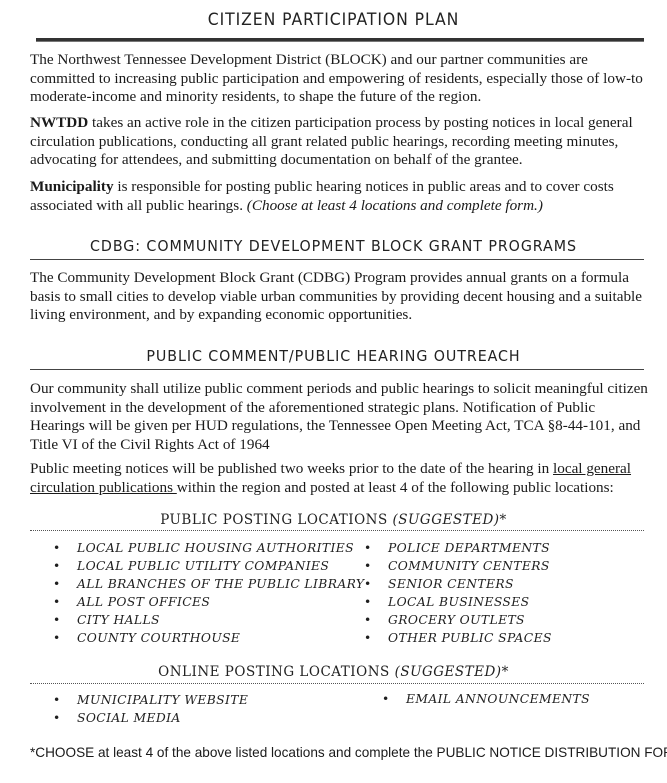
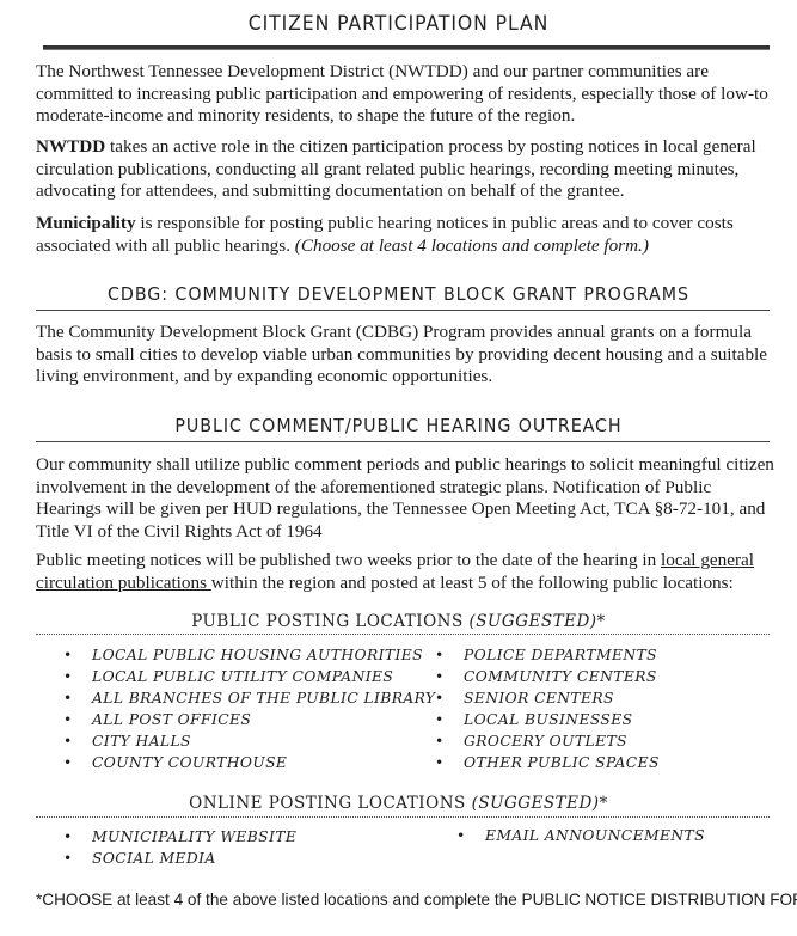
  CITIZEN PARTICIPATION PLAN
- The Northwest Tennessee Development District (BLOCK) and our partner communities are committed to increasing public participation and empowering of residents, especially those of low-to moderate-income and minority residents, to shape the future of the region.
+ The Northwest Tennessee Development District (NWTDD) and our partner communities are committed to increasing public participation and empowering of residents, especially those of low-to moderate-income and minority residents, to shape the future of the region.
  NWTDD takes an active role in the citizen participation process by posting notices in local general circulation publications, conducting all grant related public hearings, recording meeting minutes, advocating for attendees, and submitting documentation on behalf of the grantee.
  Municipality is responsible for posting public hearing notices in public areas and to cover costs associated with all public hearings. (Choose at least 4 locations and complete form.)
  CDBG: COMMUNITY DEVELOPMENT BLOCK GRANT PROGRAMS
  The Community Development Block Grant (CDBG) Program provides annual grants on a formula basis to small cities to develop viable urban communities by providing decent housing and a suitable living environment, and by expanding economic opportunities.
  PUBLIC COMMENT/PUBLIC HEARING OUTREACH
- Our community shall utilize public comment periods and public hearings to solicit meaningful citizen involvement in the development of the aforementioned strategic plans. Notification of Public Hearings will be given per HUD regulations, the Tennessee Open Meeting Act, TCA §8-44-101, and Title VI of the Civil Rights Act of 1964
+ Our community shall utilize public comment periods and public hearings to solicit meaningful citizen involvement in the development of the aforementioned strategic plans. Notification of Public Hearings will be given per HUD regulations, the Tennessee Open Meeting Act, TCA §8-72-101, and Title VI of the Civil Rights Act of 1964
- Public meeting notices will be published two weeks prior to the date of the hearing in local general circulation publications within the region and posted at least 4 of the following public locations:
+ Public meeting notices will be published two weeks prior to the date of the hearing in local general circulation publications within the region and posted at least 5 of the following public locations:
  PUBLIC POSTING LOCATIONS (SUGGESTED)*
  •
  LOCAL PUBLIC HOUSING AUTHORITIES
  •
  LOCAL PUBLIC UTILITY COMPANIES
  •
  ALL BRANCHES OF THE PUBLIC LIBRARY
  •
  ALL POST OFFICES
  •
  CITY HALLS
  •
  COUNTY COURTHOUSE
  •
  POLICE DEPARTMENTS
  •
  COMMUNITY CENTERS
  •
  SENIOR CENTERS
  •
  LOCAL BUSINESSES
  •
  GROCERY OUTLETS
  •
  OTHER PUBLIC SPACES
  ONLINE POSTING LOCATIONS (SUGGESTED)*
  •
  MUNICIPALITY WEBSITE
  •
  SOCIAL MEDIA
  •
  EMAIL ANNOUNCEMENTS
  *CHOOSE at least 4 of the above listed locations and complete the PUBLIC NOTICE DISTRIBUTION FO
